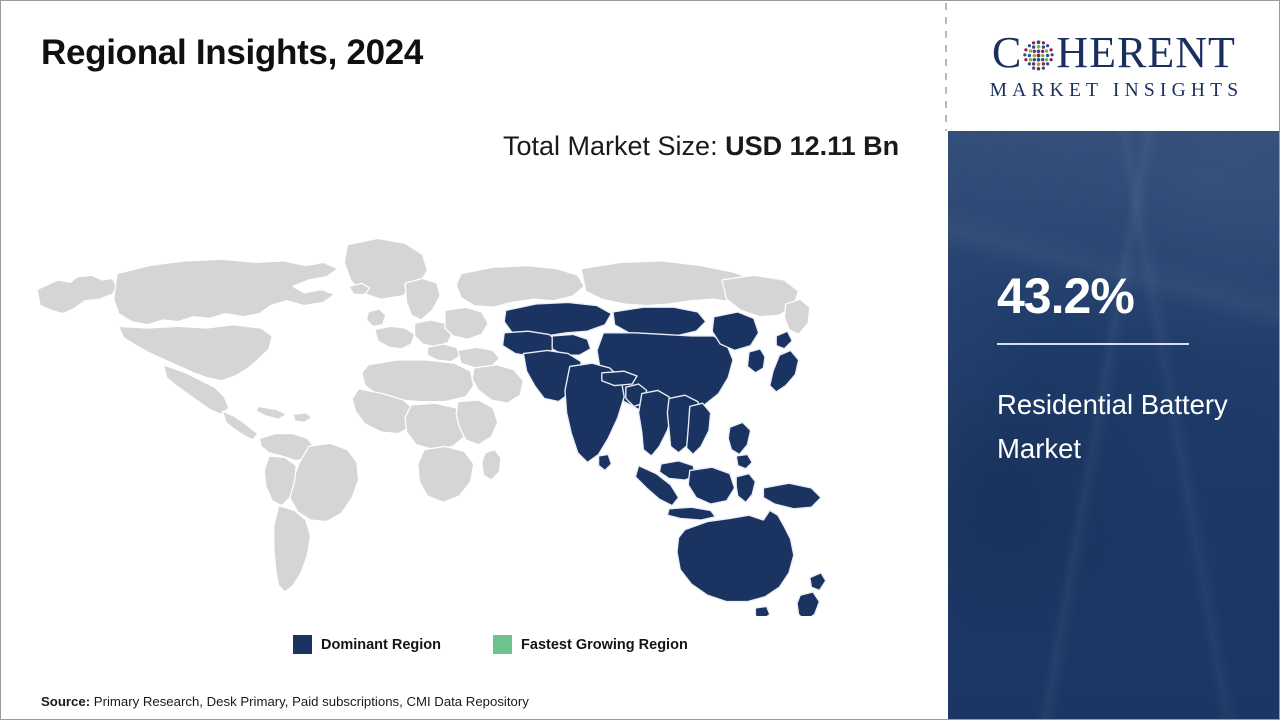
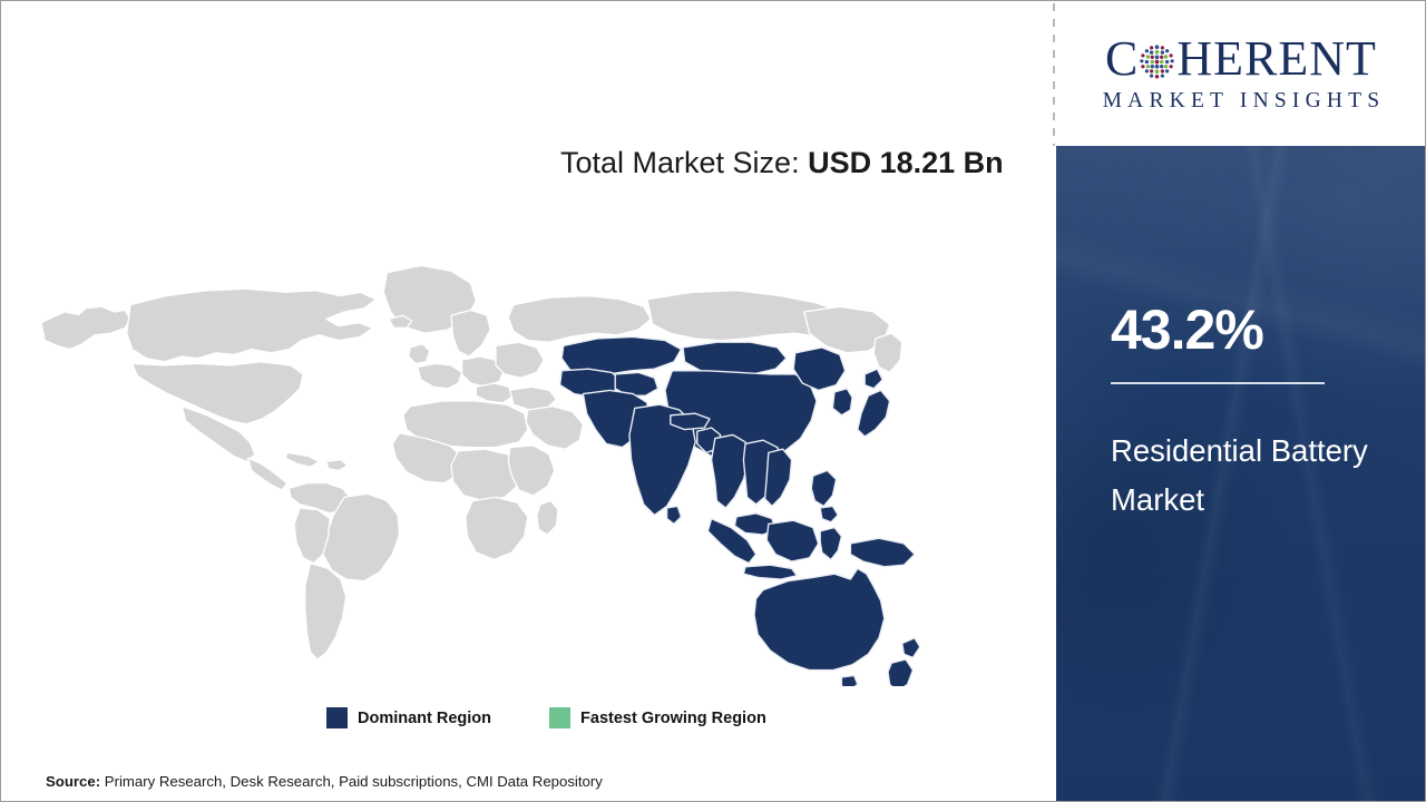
- Regional Insights, 2024
- Total Market Size: USD 12.11 Bn
+ Total Market Size: USD 18.21 Bn
  Dominant Region
  Fastest Growing Region
- Source: Primary Research, Desk Primary, Paid subscriptions, CMI Data Repository
+ Source: Primary Research, Desk Research, Paid subscriptions, CMI Data Repository
  C
  HERENT
  MARKET INSIGHTS
  43.2%
  Residential Battery Market
